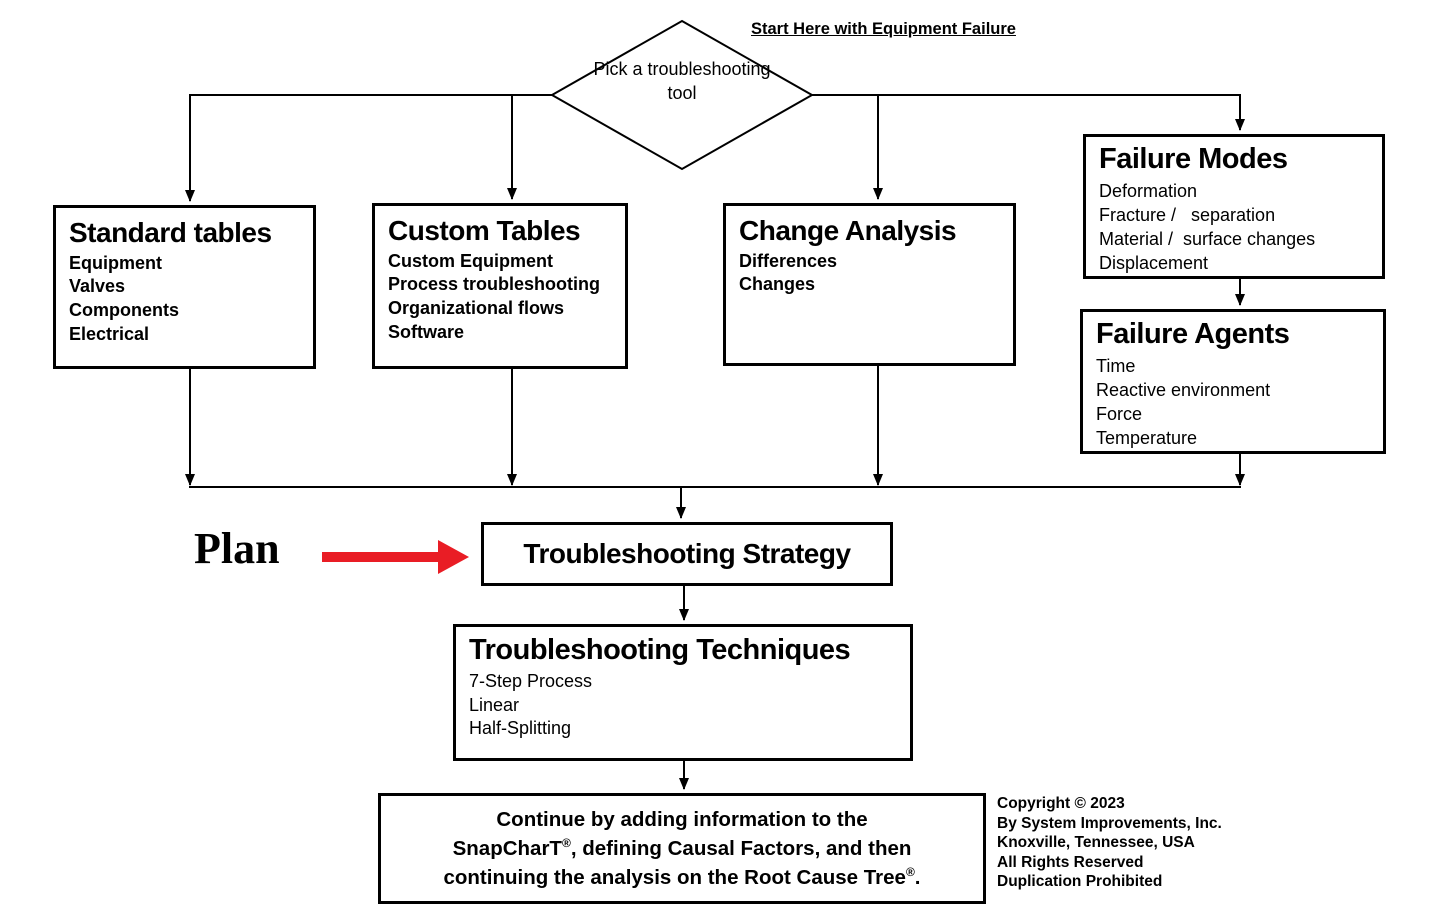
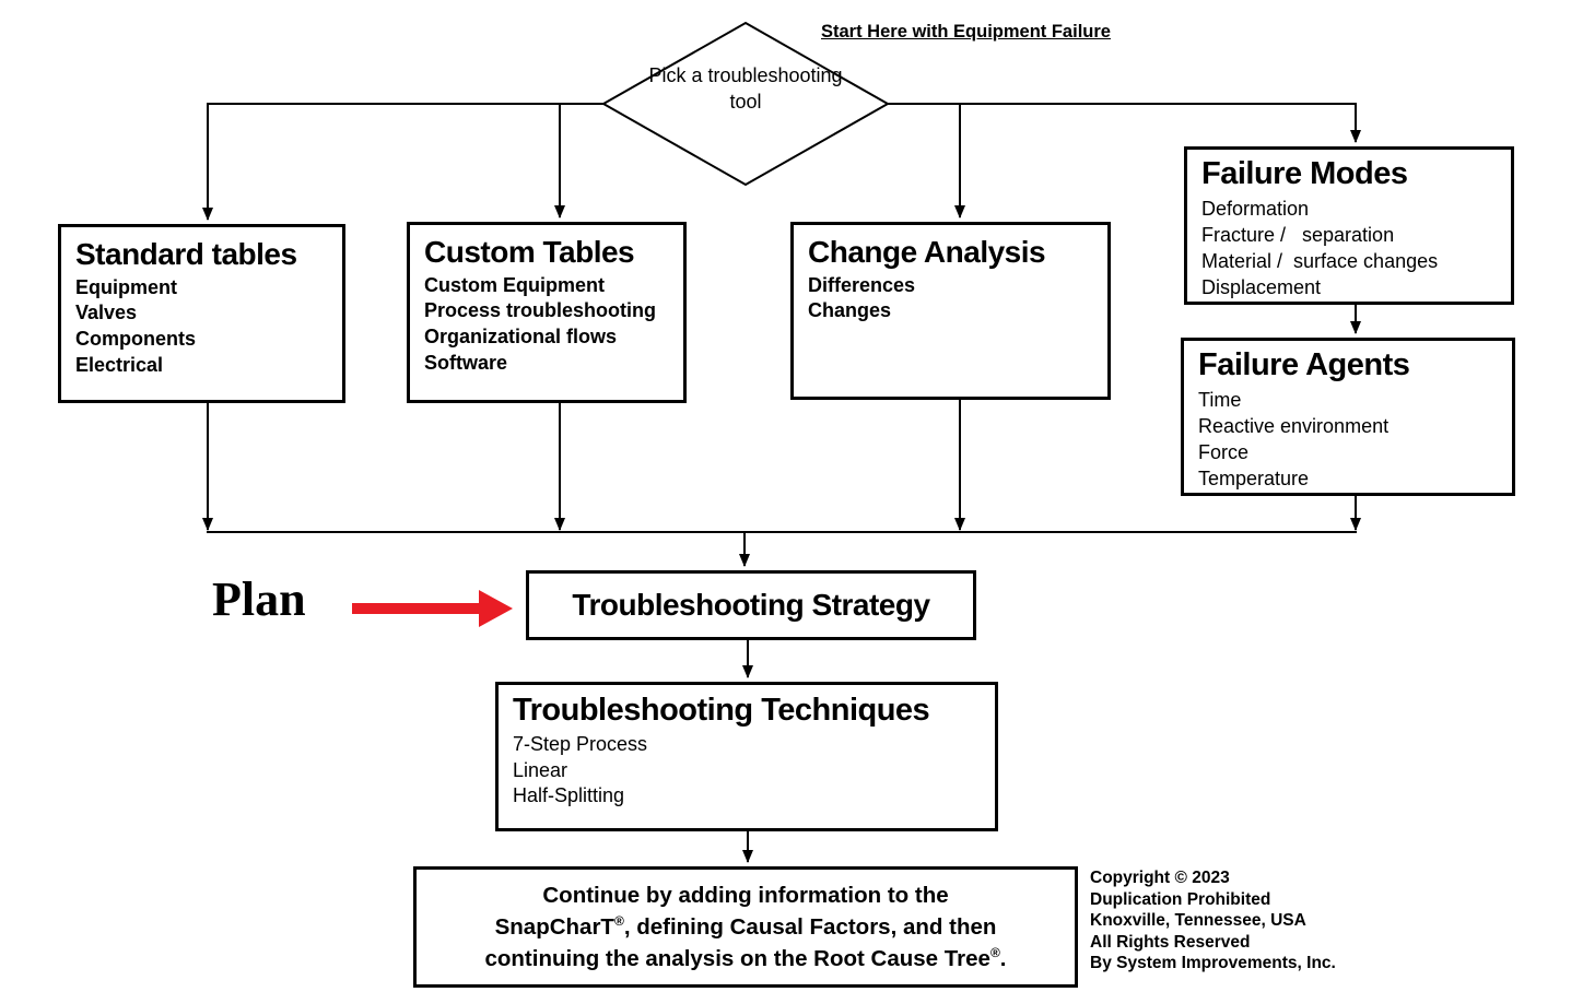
  Start Here with Equipment Failure
  Pick a troubleshooting tool
  Standard tables
  Equipment
  Valves
  Components
  Electrical
  Custom Tables
  Custom Equipment
  Process troubleshooting
  Organizational flows
  Software
  Change Analysis
  Differences
  Changes
  Failure Modes
  Deformation
  Fracture / separation
  Material / surface changes
  Displacement
  Failure Agents
  Time
  Reactive environment
  Force
  Temperature
  Troubleshooting Strategy
  Troubleshooting Techniques
  7-Step Process
  Linear
  Half-Splitting
  Continue by adding information to the
  SnapCharT®, defining Causal Factors, and then
  continuing the analysis on the Root Cause Tree®.
  Plan
  Copyright © 2023
- By System Improvements, Inc.
+ Duplication Prohibited
  Knoxville, Tennessee, USA
  All Rights Reserved
- Duplication Prohibited
+ By System Improvements, Inc.
